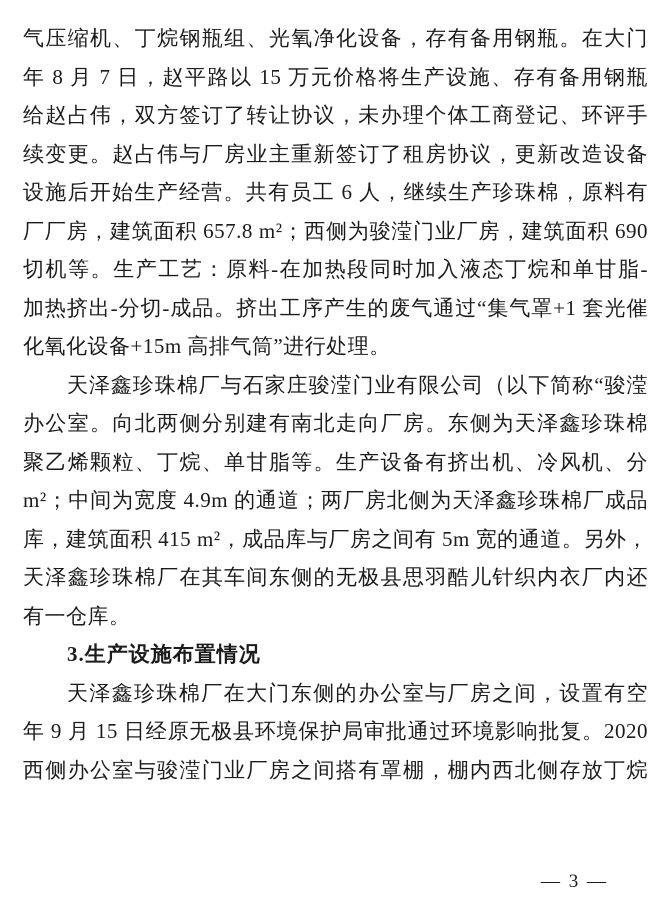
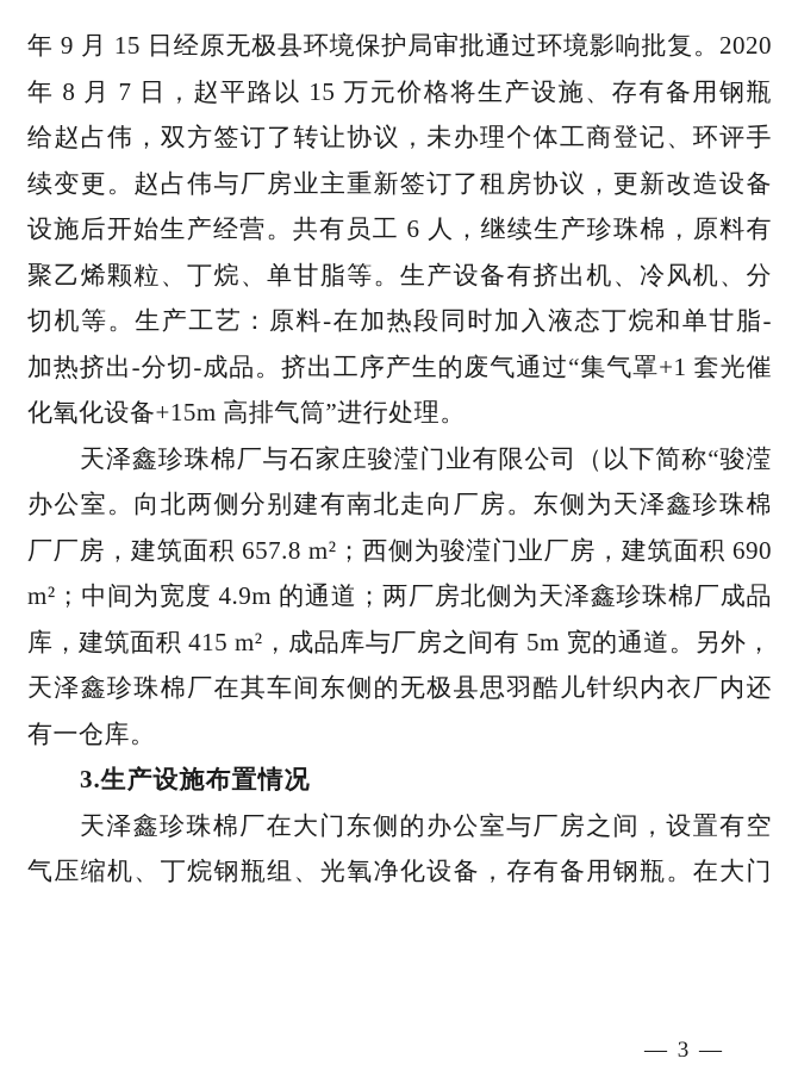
- 气压缩机、丁烷钢瓶组、光氧净化设备，存有备用钢瓶。在大门
+ 年 9 月 15 日经原无极县环境保护局审批通过环境影响批复。2020
  年 8 月 7 日，赵平路以 15 万元价格将生产设施、存有备用钢瓶
  给赵占伟，双方签订了转让协议，未办理个体工商登记、环评手
  续变更。赵占伟与厂房业主重新签订了租房协议，更新改造设备
  设施后开始生产经营。共有员工 6 人，继续生产珍珠棉，原料有
- 厂厂房，建筑面积 657.8 m²；西侧为骏滢门业厂房，建筑面积 690
+ 聚乙烯颗粒、丁烷、单甘脂等。生产设备有挤出机、冷风机、分
  切机等。生产工艺：原料-在加热段同时加入液态丁烷和单甘脂-
  加热挤出-分切-成品。挤出工序产生的废气通过“集气罩+1 套光催
  化氧化设备+15m 高排气筒”进行处理。
  天泽鑫珍珠棉厂与石家庄骏滢门业有限公司（以下简称“骏滢
  办公室。向北两侧分别建有南北走向厂房。东侧为天泽鑫珍珠棉
- 聚乙烯颗粒、丁烷、单甘脂等。生产设备有挤出机、冷风机、分
+ 厂厂房，建筑面积 657.8 m²；西侧为骏滢门业厂房，建筑面积 690
  m²；中间为宽度 4.9m 的通道；两厂房北侧为天泽鑫珍珠棉厂成品
  库，建筑面积 415 m²，成品库与厂房之间有 5m 宽的通道。另外，
  天泽鑫珍珠棉厂在其车间东侧的无极县思羽酷儿针织内衣厂内还
  有一仓库。
  3.生产设施布置情况
  天泽鑫珍珠棉厂在大门东侧的办公室与厂房之间，设置有空
- 年 9 月 15 日经原无极县环境保护局审批通过环境影响批复。2020
+ 气压缩机、丁烷钢瓶组、光氧净化设备，存有备用钢瓶。在大门
- 西侧办公室与骏滢门业厂房之间搭有罩棚，棚内西北侧存放丁烷
  — 3 —
